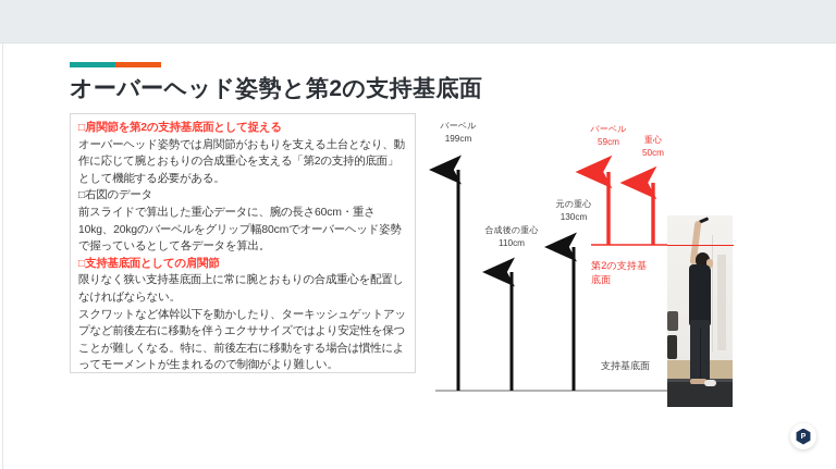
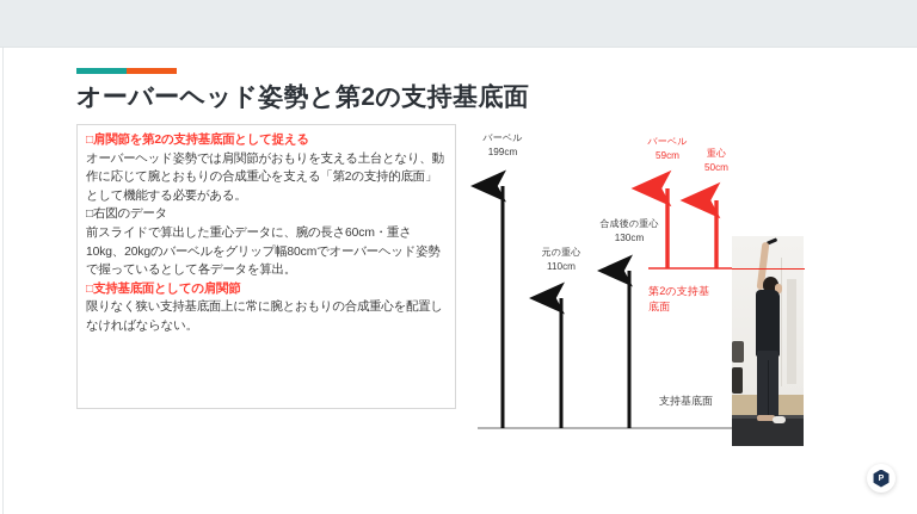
  オーバーヘッド姿勢と第2の支持基底面
  □肩関節を第2の支持基底面として捉える
  オーバーヘッド姿勢では肩関節がおもりを支える土台となり、動作に応じて腕とおもりの合成重心を支える「第2の支持的底面」として機能する必要がある。
  □右図のデータ
  前スライドで算出した重心データに、腕の長さ60cm・重さ10kg、20kgのバーベルをグリップ幅80cmでオーバーヘッド姿勢で握っているとして各データを算出。
  □支持基底面としての肩関節
  限りなく狭い支持基底面上に常に腕とおもりの合成重心を配置しなければならない。
- スクワットなど体幹以下を動かしたり、ターキッシュゲットアップなど前後左右に移動を伴うエクササイズではより安定性を保つことが難しくなる。特に、前後左右に移動をする場合は慣性によってモーメントが生まれるので制御がより難しい。
  バーベル
  199cm
- 合成後の重心
+ 元の重心
  110cm
- 元の重心
+ 合成後の重心
  130cm
  支持基底面
  バーベル
  59cm
  重心
  50cm
  第2の支持基
  底面
